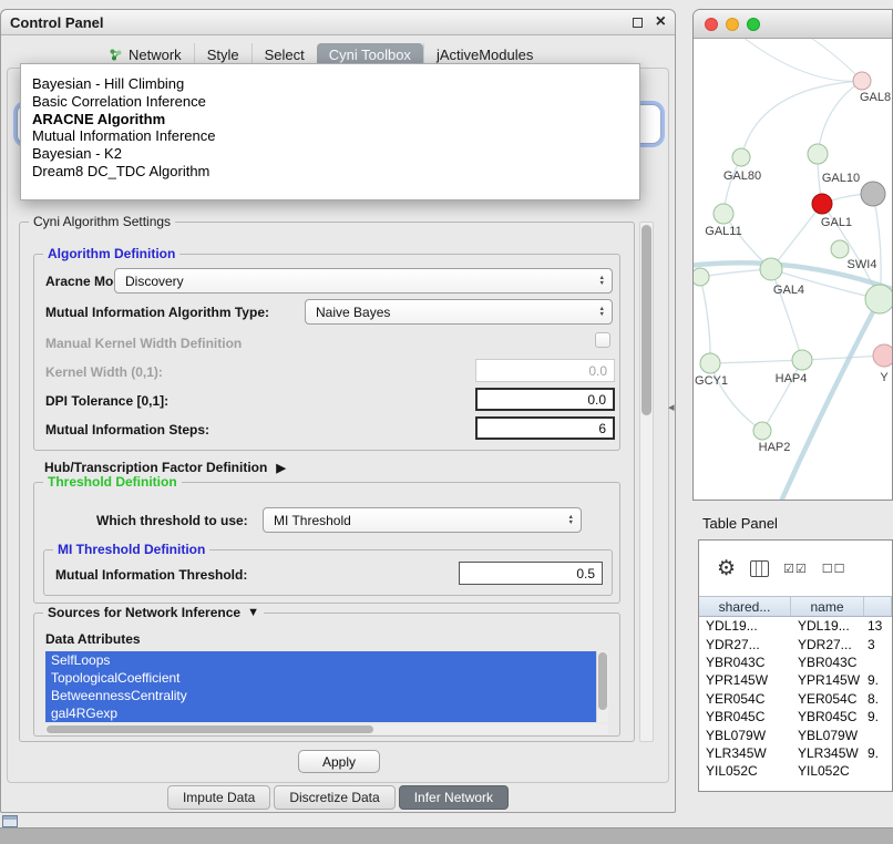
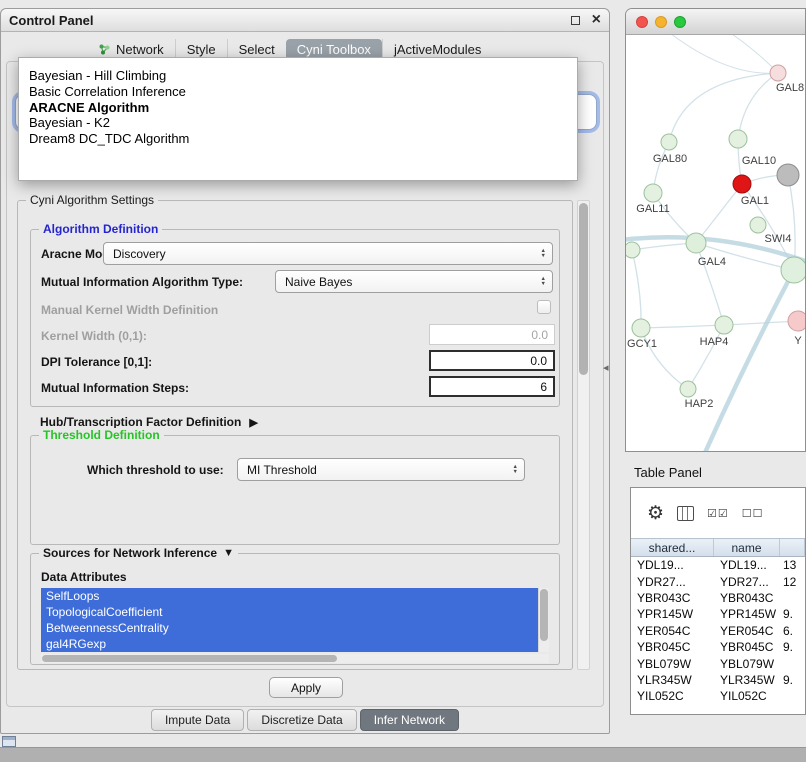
  Control Panel
  ×
  Network
  Style
  Select
  Cyni Toolbox
  jActiveModules
  Cyni Algorithm Settings
  Algorithm Definition
  Aracne Mo
  Discovery
  Mutual Information Algorithm Type:
  Naive Bayes
  Manual Kernel Width Definition
  Kernel Width (0,1):
  0.0
  DPI Tolerance [0,1]:
  0.0
  Mutual Information Steps:
  6
  Hub/Transcription Factor Definition
  ▶
  Threshold Definition
  Which threshold to use:
  MI Threshold
- MI Threshold Definition
- Mutual Information Threshold:
- 0.5
  Sources for Network Inference
  ▼
  Data Attributes
  SelfLoops
  TopologicalCoefficient
  BetweennessCentrality
  gal4RGexp
  Apply
  Impute Data
  Discretize Data
  Infer Network
  Bayesian - Hill Climbing
  Basic Correlation Inference
  ARACNE Algorithm
- Mutual Information Inference
  Bayesian - K2
  Dream8 DC_TDC Algorithm
  GAL8
  GAL80
  GAL10
  GAL11
  GAL1
  SWI4
  GAL4
  GCY1
  HAP4
  Y
  HAP2
  Table Panel
  ⚙
  ☑☑
  ☐☐
  shared...
  name
  YDL19...
  YDL19...
  13
  YDR27...
  YDR27...
- 3
+ 12
  YBR043C
  YBR043C
  YPR145W
  YPR145W
  9.
  YER054C
  YER054C
- 8.
+ 6.
  YBR045C
  YBR045C
  9.
  YBL079W
  YBL079W
  YLR345W
  YLR345W
  9.
  YIL052C
  YIL052C
